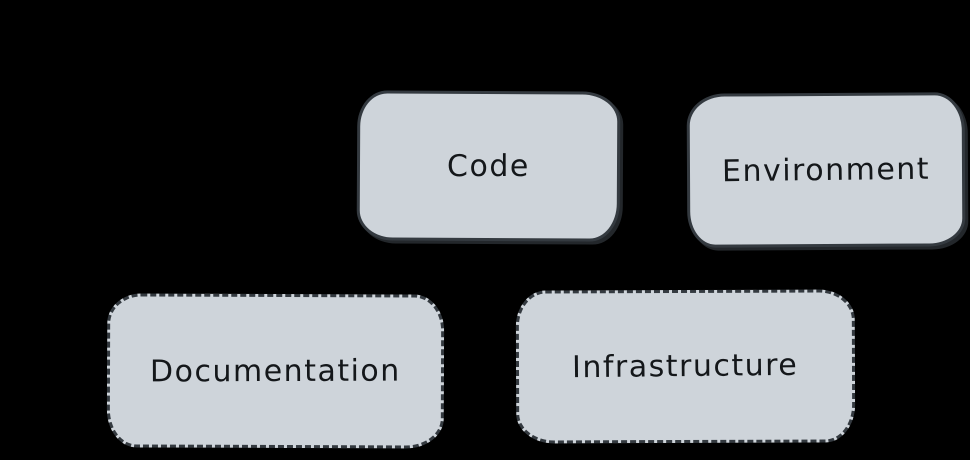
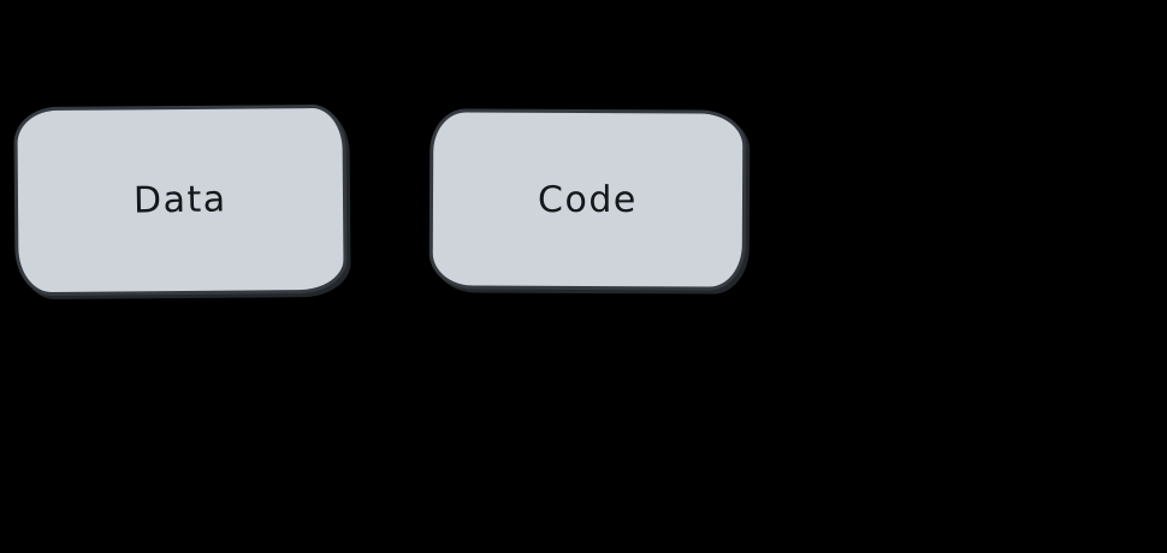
+ Data
  Code
- Environment
- Documentation
- Infrastructure
